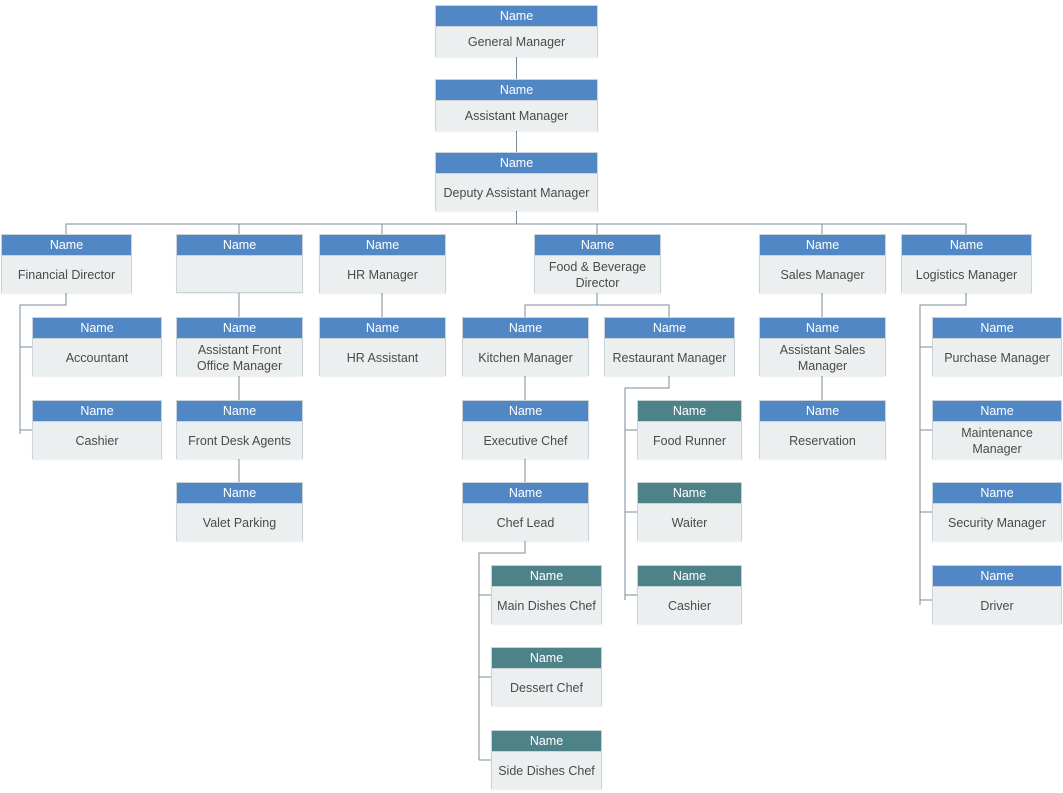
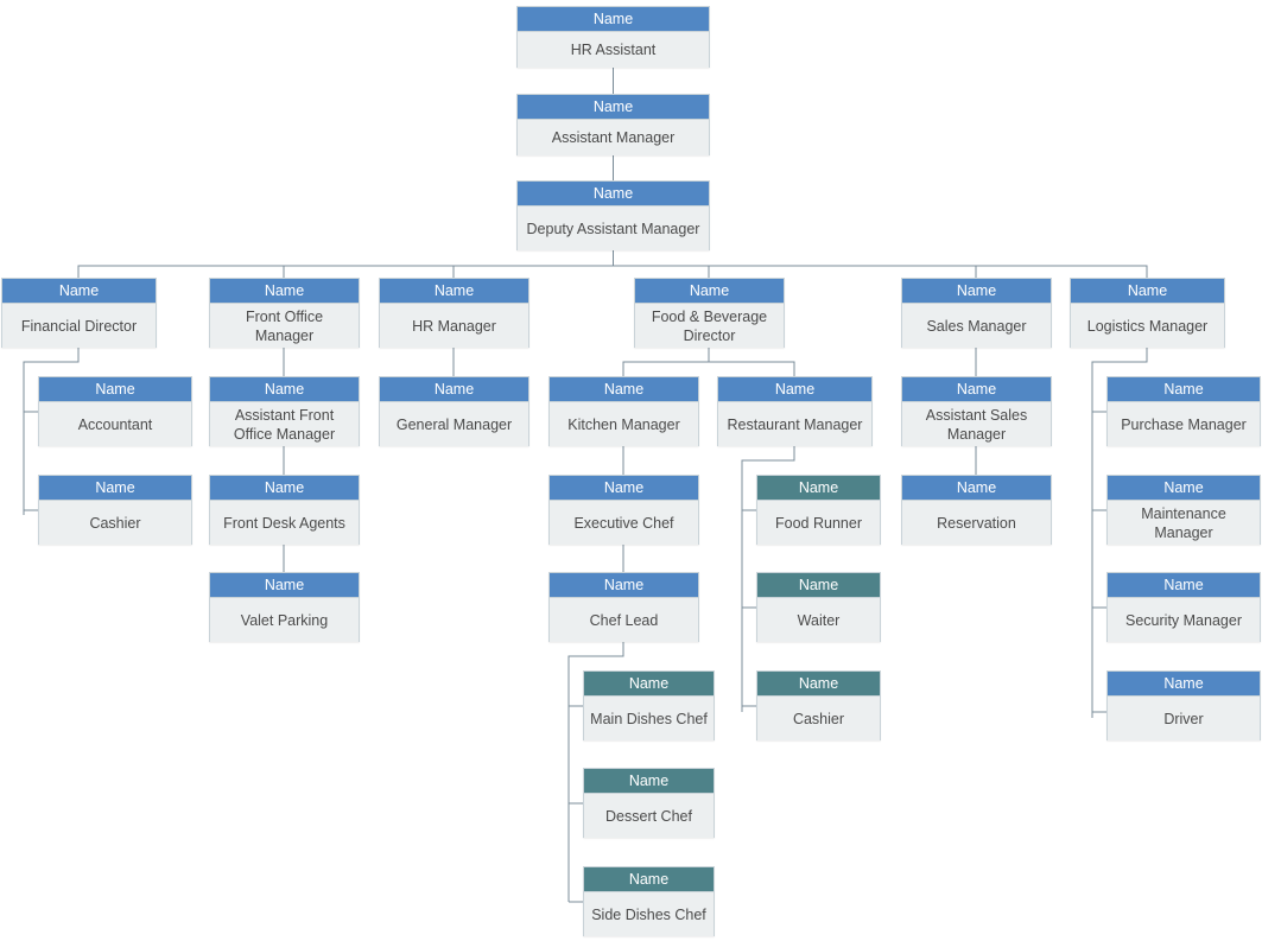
  Name
- General Manager
+ HR Assistant
  Name
  Assistant Manager
  Name
  Deputy Assistant Manager
  Name
  Financial Director
  Name
+ Front Office Manager
  Name
  HR Manager
  Name
  Food & Beverage Director
  Name
  Sales Manager
  Name
  Logistics Manager
  Name
  Accountant
  Name
  Assistant Front Office Manager
  Name
- HR Assistant
+ General Manager
  Name
  Kitchen Manager
  Name
  Restaurant Manager
  Name
  Assistant Sales Manager
  Name
  Purchase Manager
  Name
  Cashier
  Name
  Front Desk Agents
  Name
  Executive Chef
  Name
  Food Runner
  Name
  Reservation
  Name
  Maintenance Manager
  Name
  Valet Parking
  Name
  Chef Lead
  Name
  Waiter
  Name
  Security Manager
  Name
  Main Dishes Chef
  Name
  Cashier
  Name
  Driver
  Name
  Dessert Chef
  Name
  Side Dishes Chef
